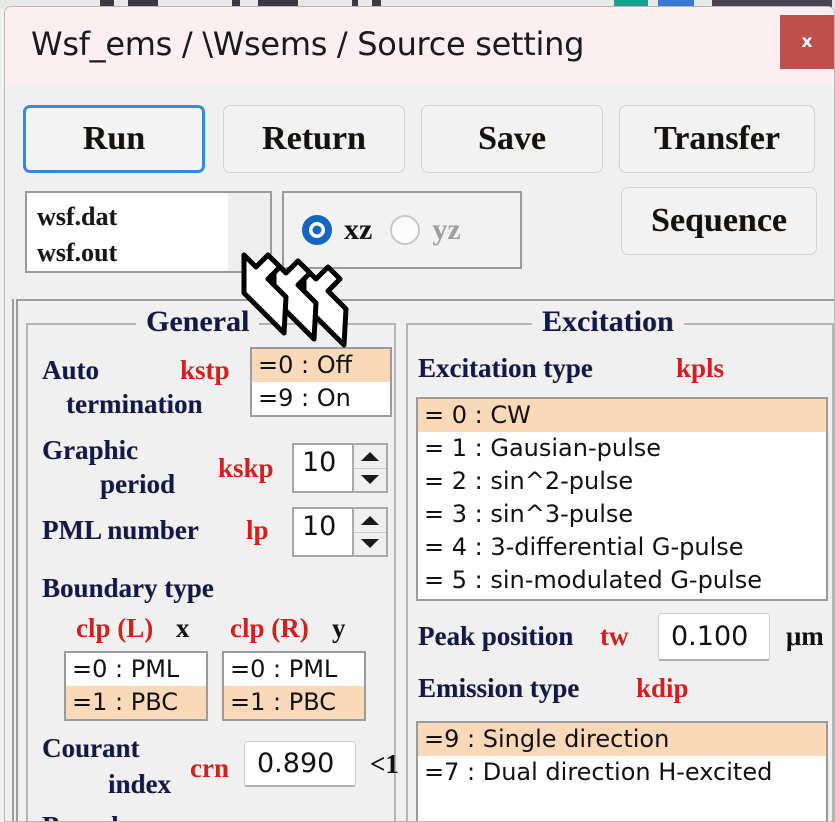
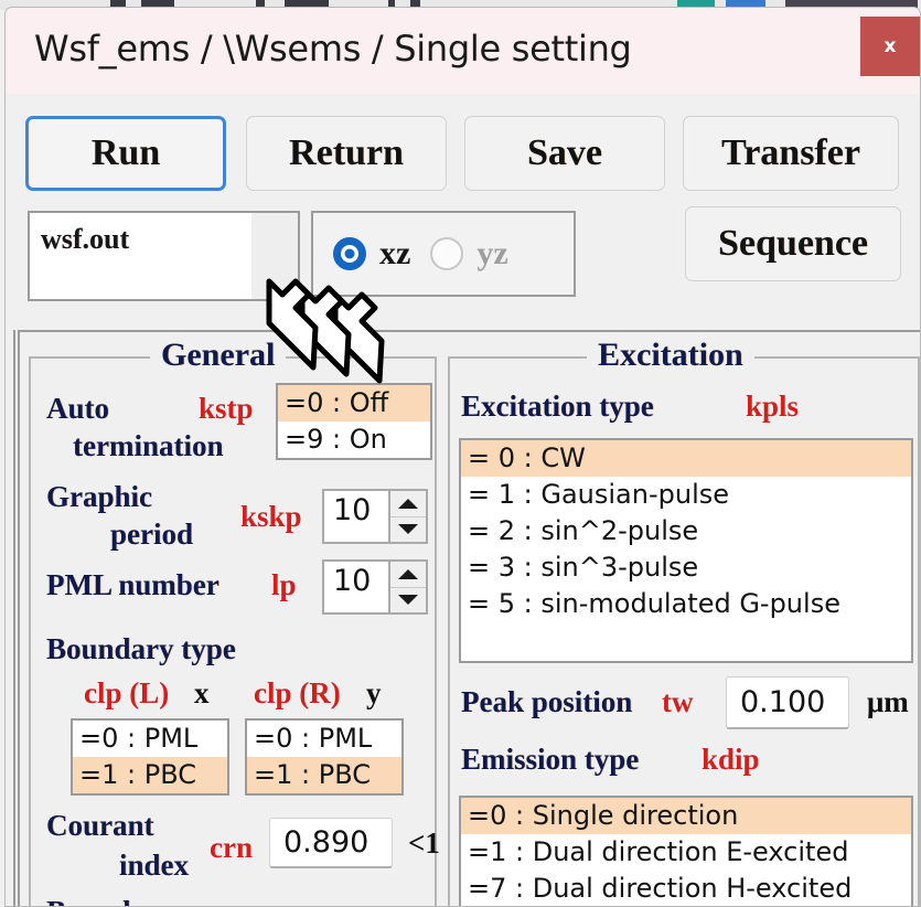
- Wsf_ems / \Wsems / Source setting
+ Wsf_ems / \Wsems / Single setting
  x
  Run
  Return
  Save
  Transfer
- wsf.dat
  wsf.out
  xz
  yz
  Sequence
  General
  Auto
  termination
  kstp
  =0 : Off
  =9 : On
  Graphic
  period
  kskp
  10
  PML number
  lp
  10
  Boundary type
  clp (L)
  x
  clp (R)
  y
  =0 : PML
  =1 : PBC
  =0 : PML
  =1 : PBC
  Courant
  index
  crn
  0.890
  <1
  Excitation
  Excitation type
  kpls
  = 0 : CW
  = 1 : Gausian-pulse
  = 2 : sin^2-pulse
  = 3 : sin^3-pulse
- = 4 : 3-differential G-pulse
  = 5 : sin-modulated G-pulse
  Peak position
  tw
  0.100
  μm
  Emission type
  kdip
- =9 : Single direction
+ =0 : Single direction
+ =1 : Dual direction E-excited
  =7 : Dual direction H-excited
